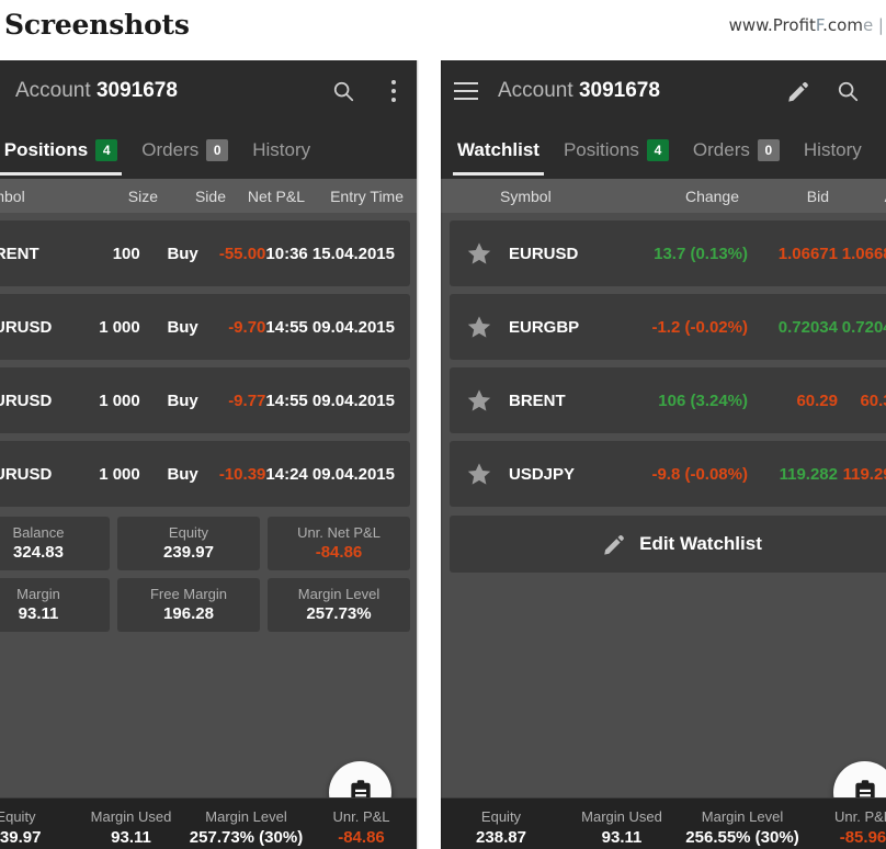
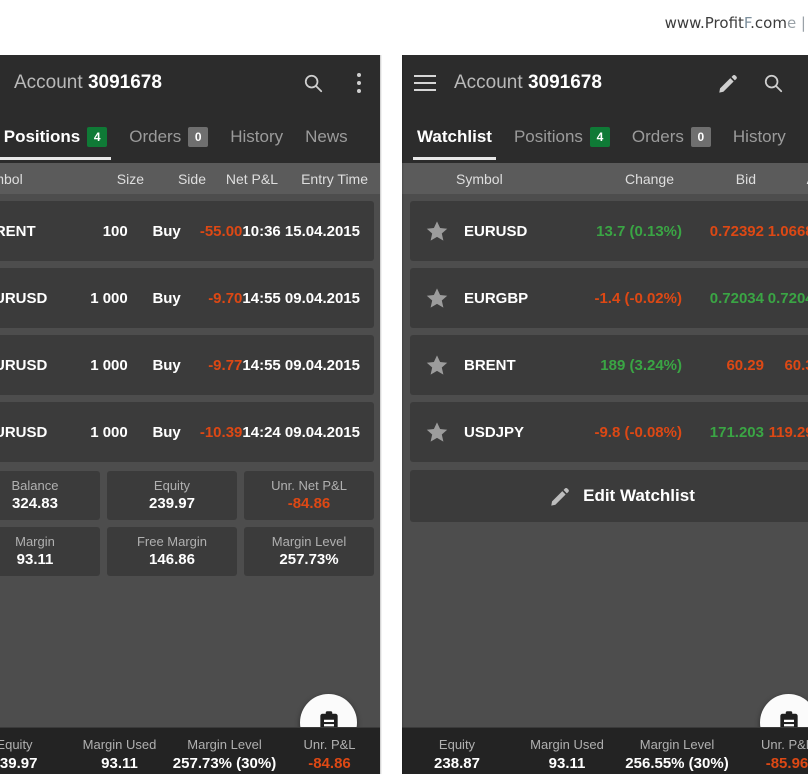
- Screenshots
  www.ProfitF.come |
  Account 3091678
  Positions
  4
  Orders
  0
  History
+ News
  Size
  Side
  Net P&L
  Entry Time
  RENT
  100
  Buy
  -55.00
  10:36 15.04.2015
  1 000
  Buy
  -9.70
  14:55 09.04.2015
  1 000
  Buy
  -9.77
  14:55 09.04.2015
  1 000
  Buy
  -10.39
  14:24 09.04.2015
  Balance
  324.83
  Equity
  239.97
  Unr. Net P&L
  -84.86
  Margin
  93.11
  Free Margin
- 196.28
+ 146.86
  Margin Level
  257.73%
  Equity
  39.97
  Margin Used
  93.11
  Margin Level
  257.73% (30%)
  Unr. P&L
  -84.86
  Account 3091678
  Watchlist
  Positions
  4
  Orders
  0
  History
  Symbol
  Change
  Bid
  EURUSD
  13.7 (0.13%)
- 1.06671
+ 0.72392
  1.066
  EURGBP
- -1.2 (-0.02%)
+ -1.4 (-0.02%)
  0.72034
  0.720
  BRENT
- 106 (3.24%)
+ 189 (3.24%)
  60.29
  USDJPY
  -9.8 (-0.08%)
- 119.282
+ 171.203
  119.2
  Edit Watchlist
  Equity
  238.87
  Margin Used
  93.11
  Margin Level
  256.55% (30%)
  Unr. P&
  -85.96
